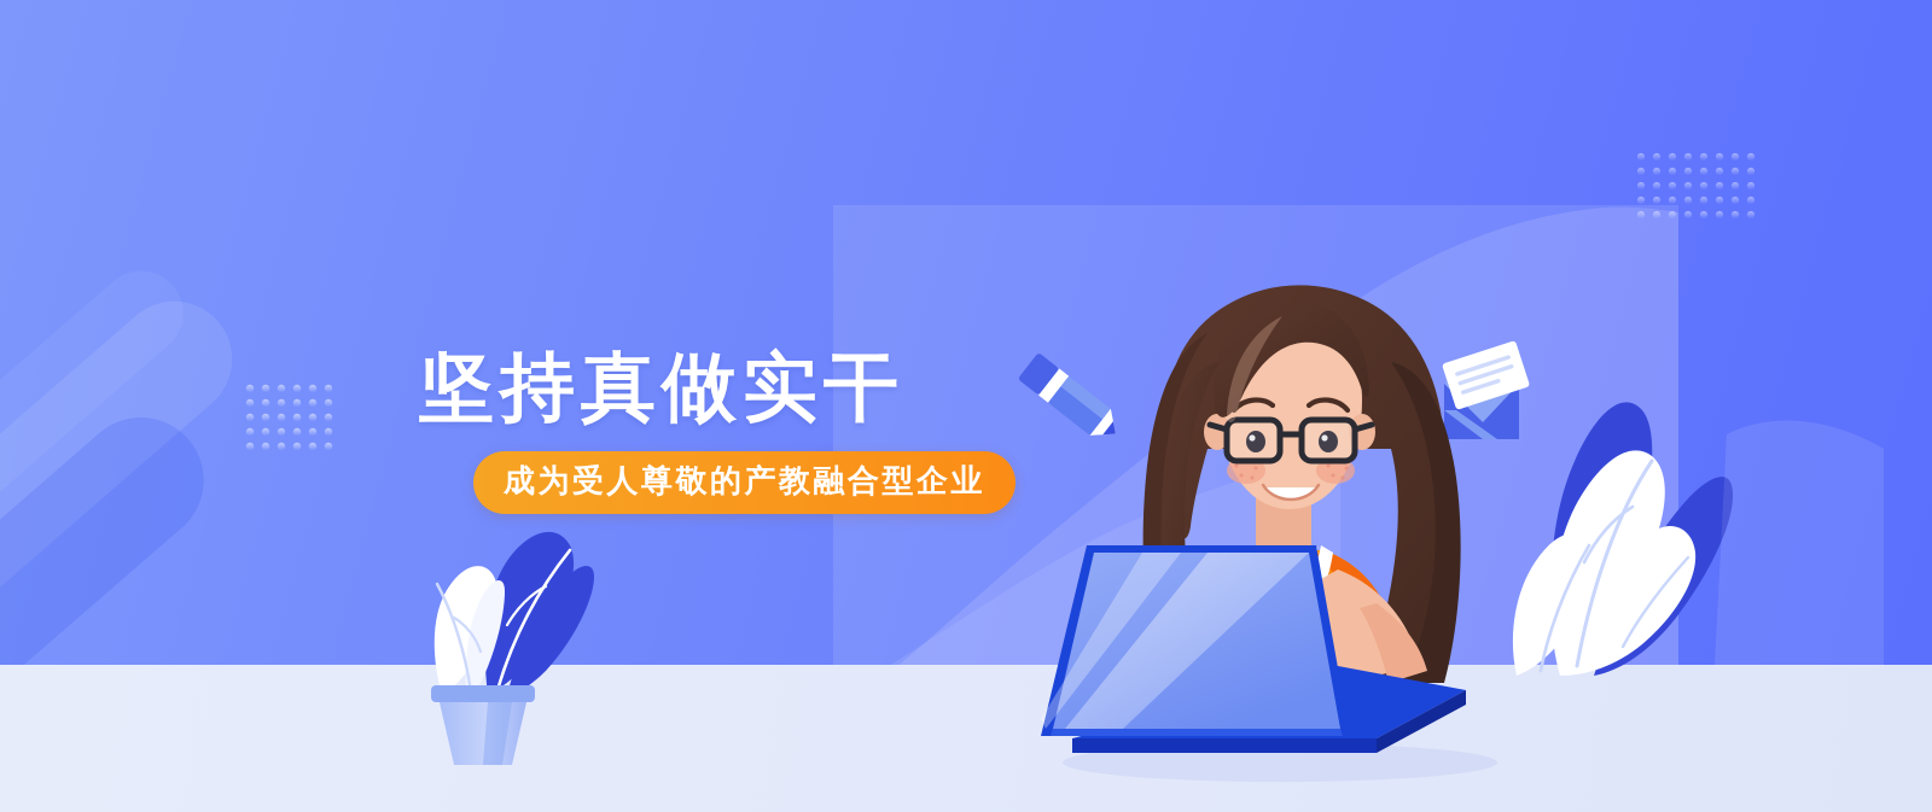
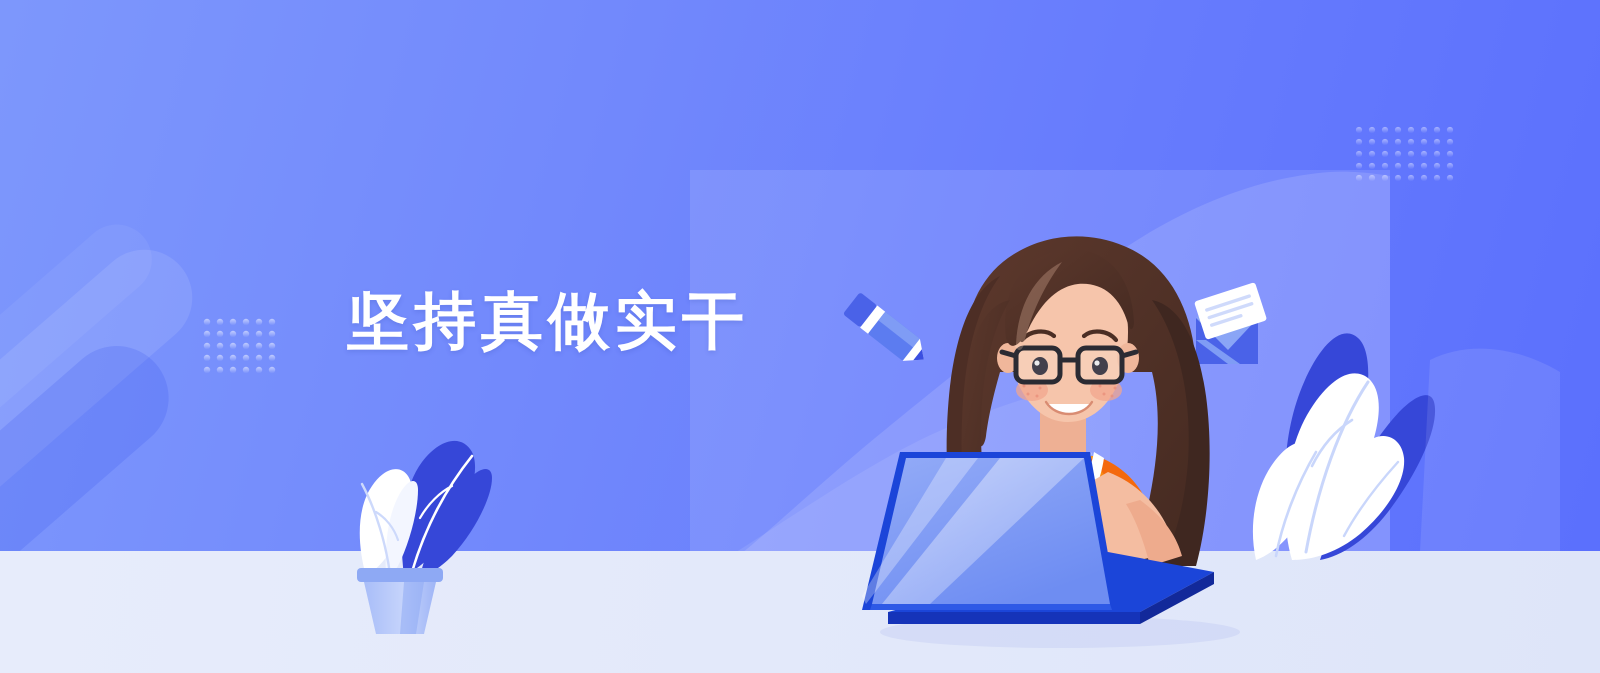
  坚持真做实干
- 成为受人尊敬的产教融合型企业
